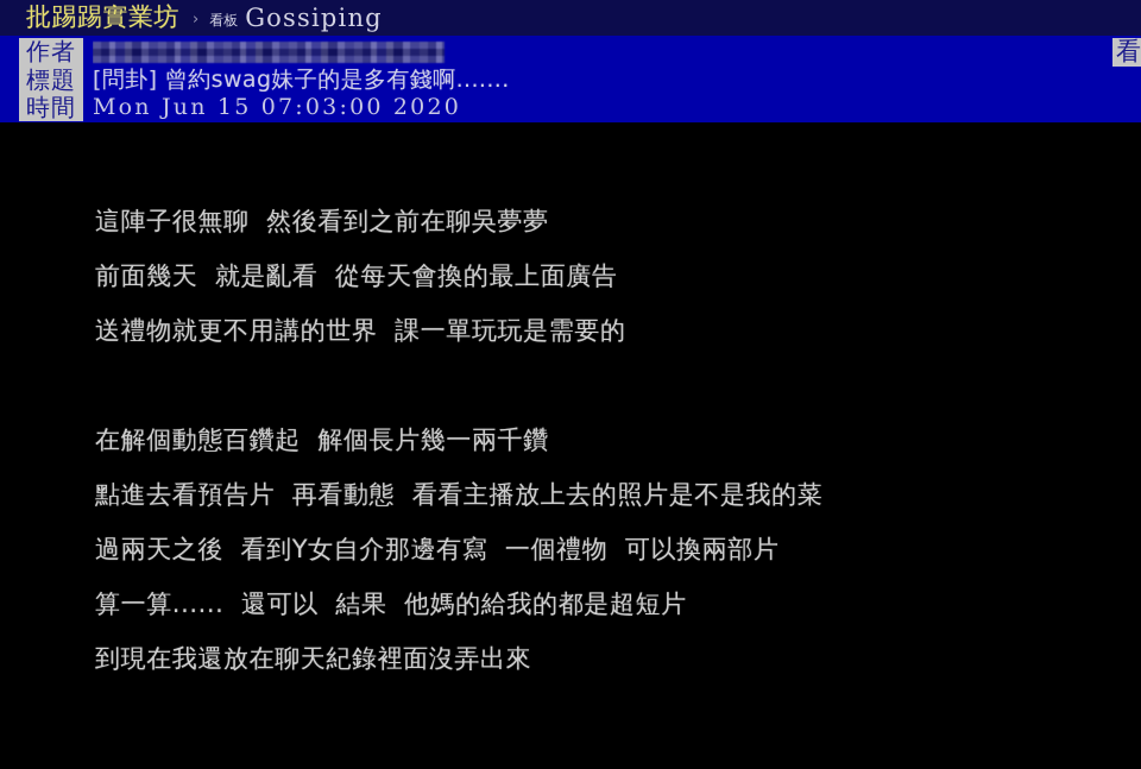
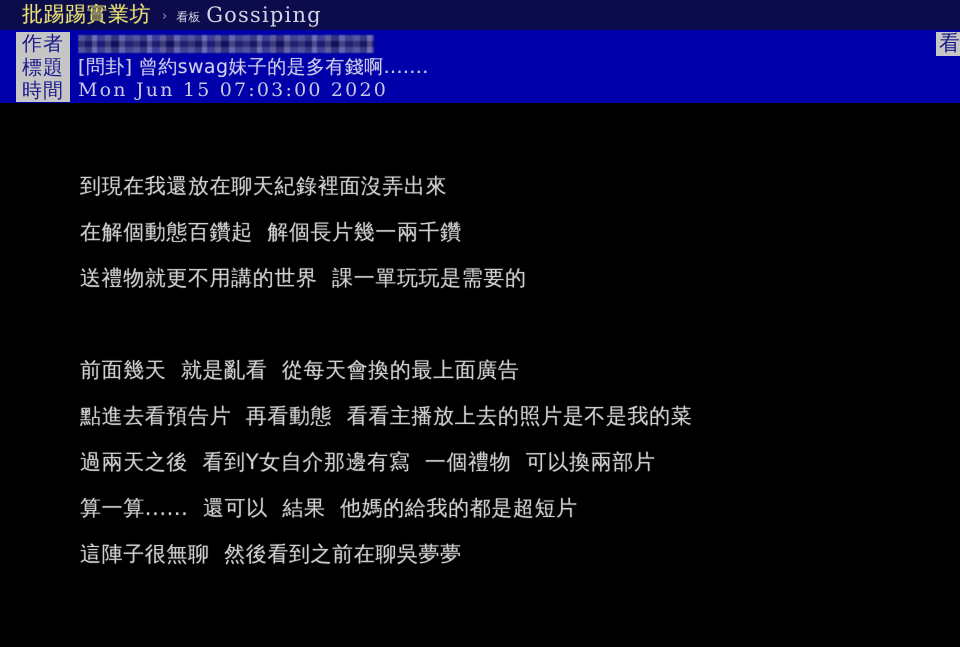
  批踢踢實業坊
  ›
  看板
  Gossiping
  作者
  標題
  時間
  [問卦] 曾約swag妹子的是多有錢啊.......
  Mon Jun 15 07:03:00 2020
  看
- 這陣子很無聊 然後看到之前在聊吳夢夢
+ 到現在我還放在聊天紀錄裡面沒弄出來
- 前面幾天 就是亂看 從每天會換的最上面廣告
+ 在解個動態百鑽起 解個長片幾一兩千鑽
  送禮物就更不用講的世界 課一單玩玩是需要的
- 在解個動態百鑽起 解個長片幾一兩千鑽
+ 前面幾天 就是亂看 從每天會換的最上面廣告
  點進去看預告片 再看動態 看看主播放上去的照片是不是我的菜
  過兩天之後 看到Y女自介那邊有寫 一個禮物 可以換兩部片
  算一算...... 還可以 結果 他媽的給我的都是超短片
- 到現在我還放在聊天紀錄裡面沒弄出來
+ 這陣子很無聊 然後看到之前在聊吳夢夢
